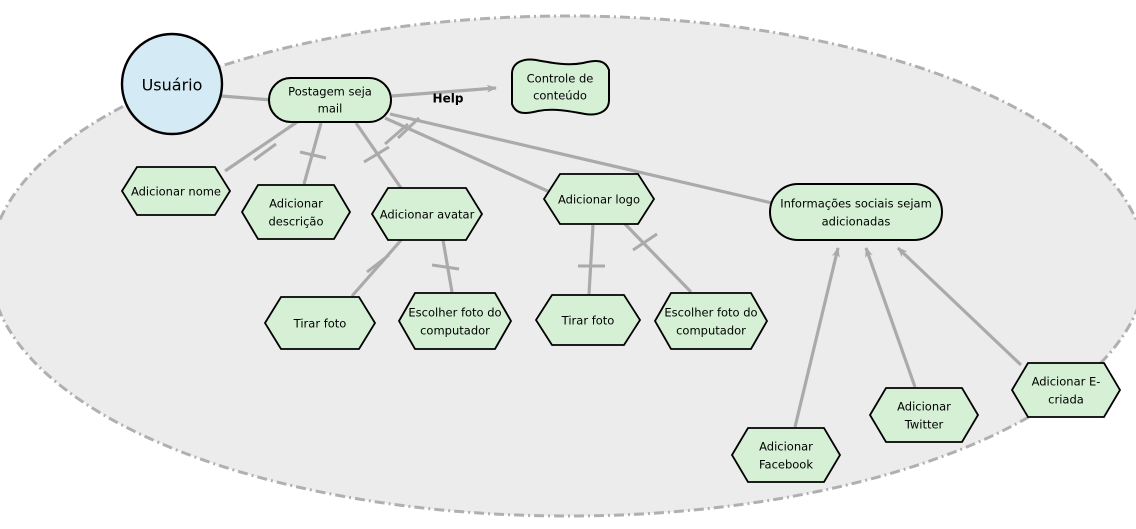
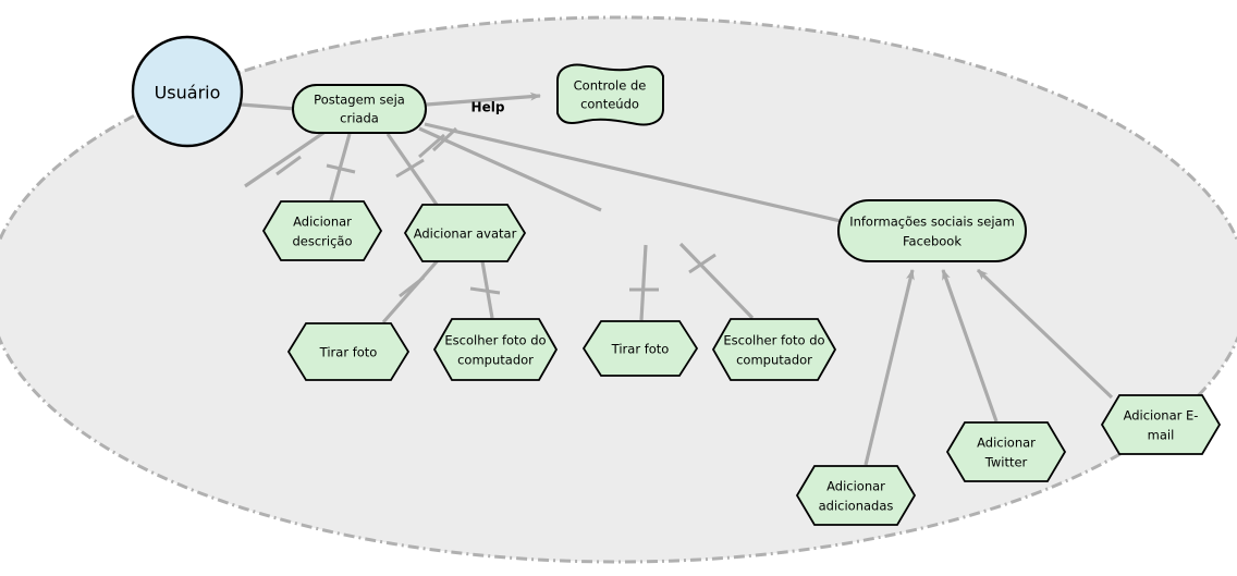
  Help
  Usuário
  Postagem seja
- mail
+ criada
  Controle de
  conteúdo
- Adicionar nome
  Adicionar
  descrição
  Adicionar avatar
- Adicionar logo
  Informações sociais sejam
- adicionadas
+ Facebook
  Tirar foto
  Escolher foto do
  computador
  Tirar foto
  Escolher foto do
  computador
  Adicionar
- Facebook
+ adicionadas
  Adicionar
  Twitter
  Adicionar E-
- criada
+ mail
